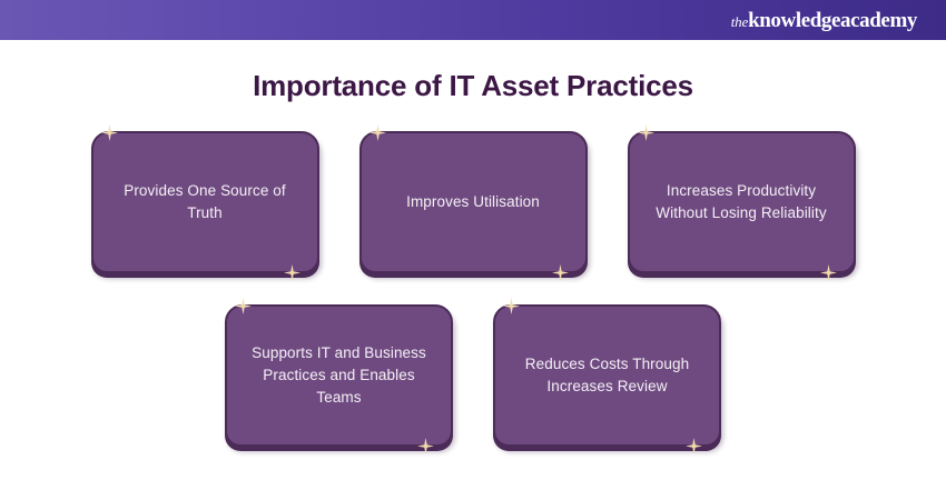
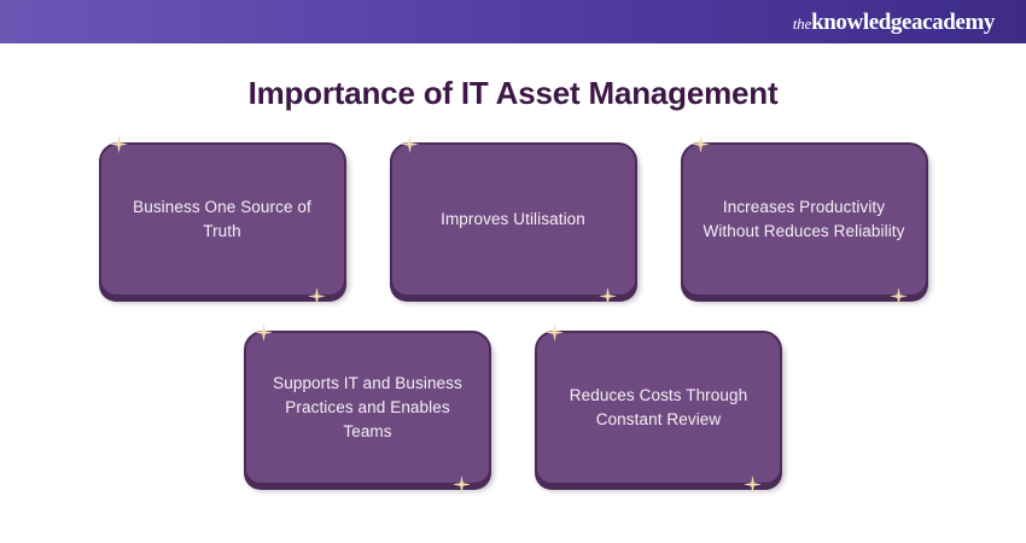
  theknowledgeacademy
- Importance of IT Asset Practices
+ Importance of IT Asset Management
- Provides One Source of Truth
+ Business One Source of Truth
  Improves Utilisation
- Increases Productivity Without Losing Reliability
+ Increases Productivity Without Reduces Reliability
  Supports IT and Business Practices and Enables Teams
- Reduces Costs Through Increases Review
+ Reduces Costs Through Constant Review
